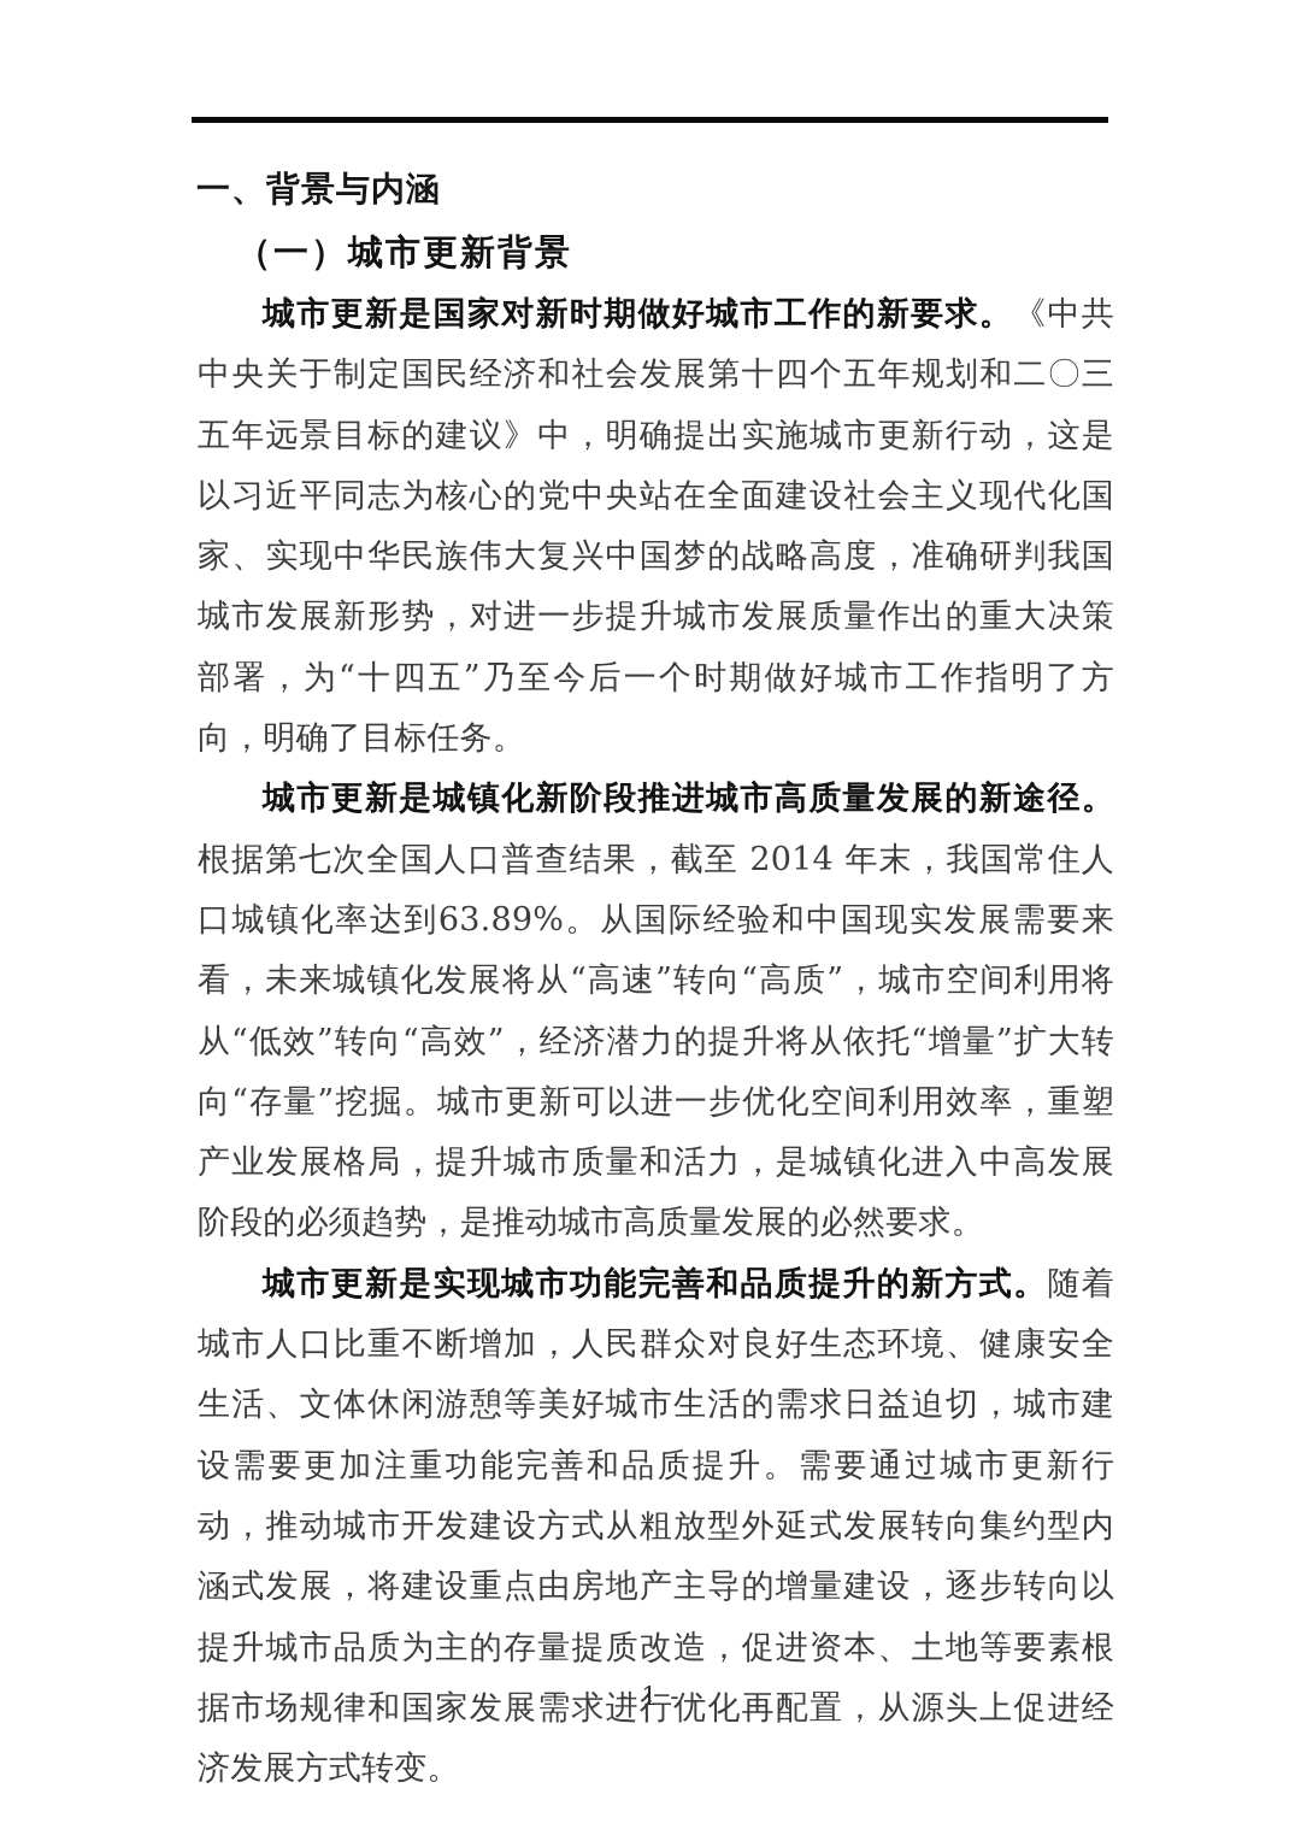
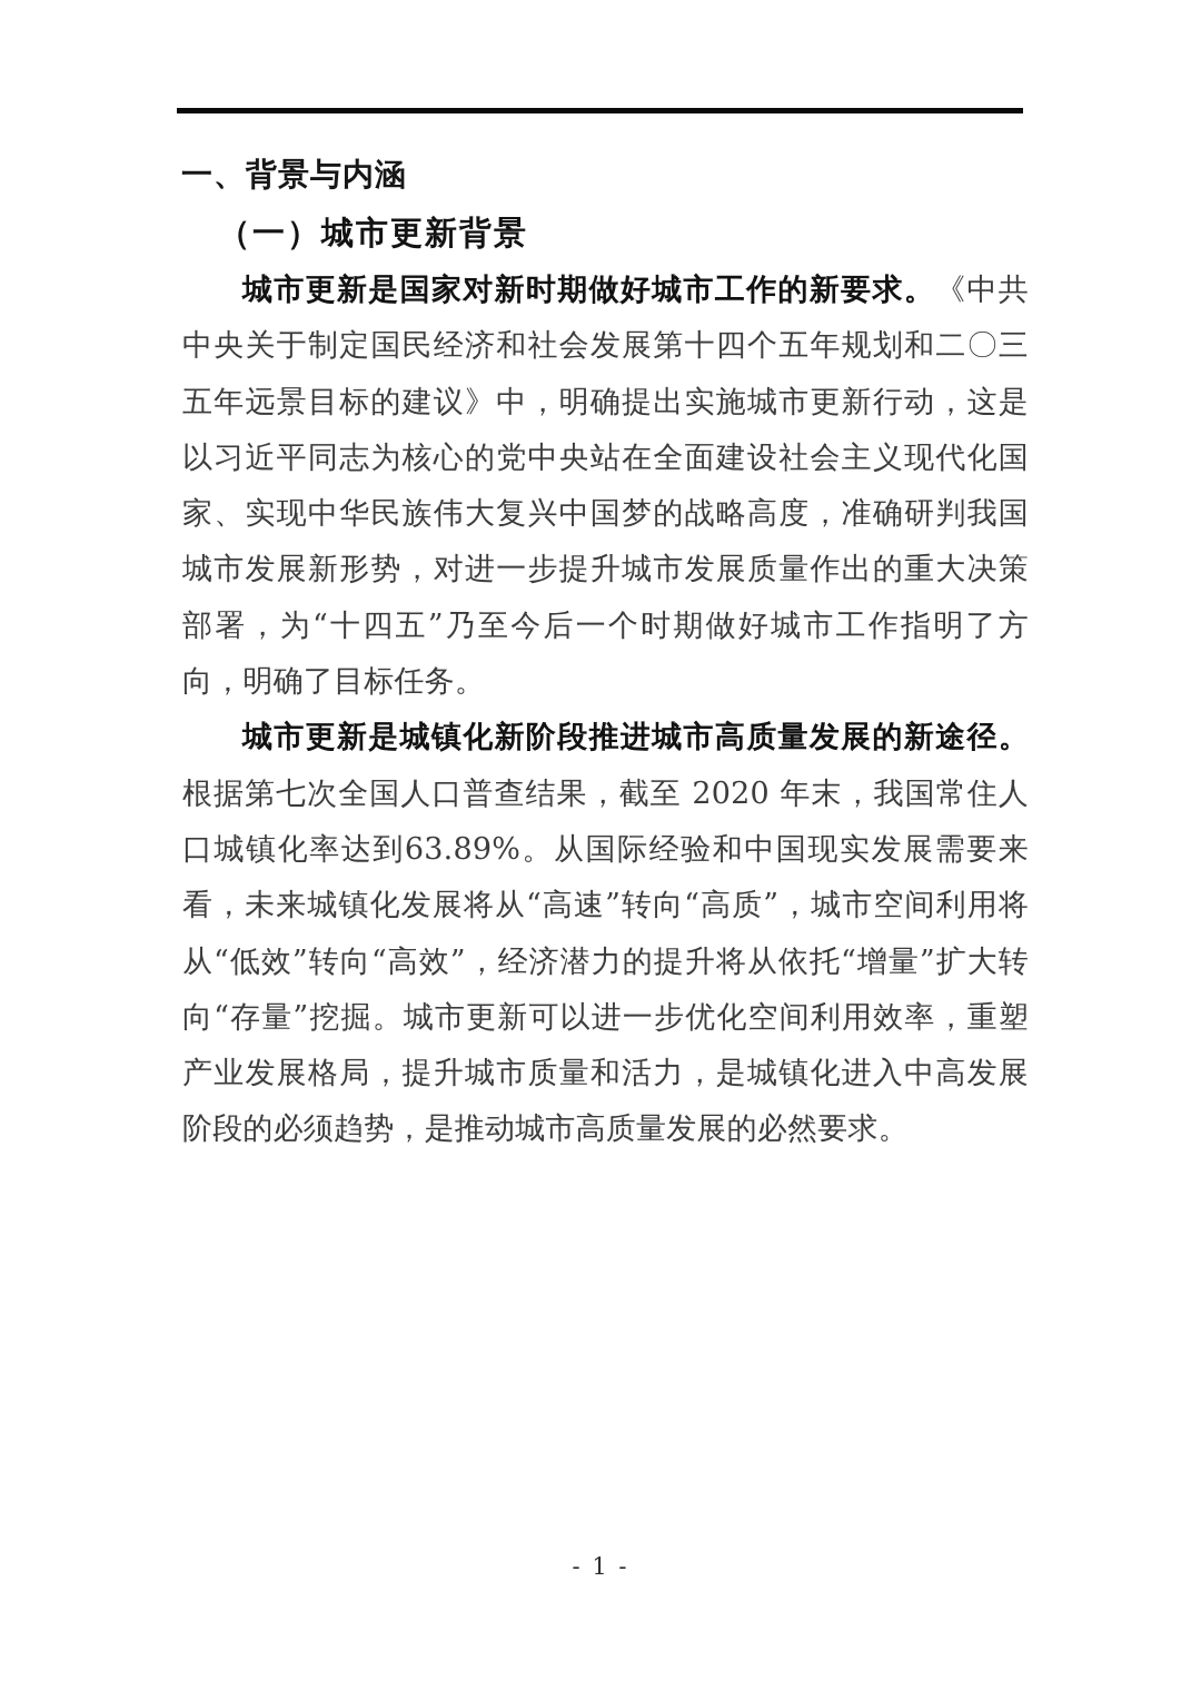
  一、背景与内涵
  （一）城市更新背景
  城市更新是国家对新时期做好城市工作的新要求。《中共中央关于制定国民经济和社会发展第十四个五年规划和二〇三五年远景目标的建议》中，明确提出实施城市更新行动，这是以习近平同志为核心的党中央站在全面建设社会主义现代化国家、实现中华民族伟大复兴中国梦的战略高度，准确研判我国城市发展新形势，对进一步提升城市发展质量作出的重大决策部署，为“十四五”乃至今后一个时期做好城市工作指明了方向，明确了目标任务。
- 城市更新是城镇化新阶段推进城市高质量发展的新途径。根据第七次全国人口普查结果，截至 2014 年末，我国常住人口城镇化率达到63.89%。从国际经验和中国现实发展需要来看，未来城镇化发展将从“高速”转向“高质”，城市空间利用将从“低效”转向“高效”，经济潜力的提升将从依托“增量”扩大转向“存量”挖掘。城市更新可以进一步优化空间利用效率，重塑产业发展格局，提升城市质量和活力，是城镇化进入中高发展阶段的必须趋势，是推动城市高质量发展的必然要求。
+ 城市更新是城镇化新阶段推进城市高质量发展的新途径。根据第七次全国人口普查结果，截至 2020 年末，我国常住人口城镇化率达到63.89%。从国际经验和中国现实发展需要来看，未来城镇化发展将从“高速”转向“高质”，城市空间利用将从“低效”转向“高效”，经济潜力的提升将从依托“增量”扩大转向“存量”挖掘。城市更新可以进一步优化空间利用效率，重塑产业发展格局，提升城市质量和活力，是城镇化进入中高发展阶段的必须趋势，是推动城市高质量发展的必然要求。
- 城市更新是实现城市功能完善和品质提升的新方式。随着城市人口比重不断增加，人民群众对良好生态环境、健康安全生活、文体休闲游憩等美好城市生活的需求日益迫切，城市建设需要更加注重功能完善和品质提升。需要通过城市更新行动，推动城市开发建设方式从粗放型外延式发展转向集约型内涵式发展，将建设重点由房地产主导的增量建设，逐步转向以提升城市品质为主的存量提质改造，促进资本、土地等要素根据市场规律和国家发展需求进行优化再配置，从源头上促进经济发展方式转变。
  - 1 -
